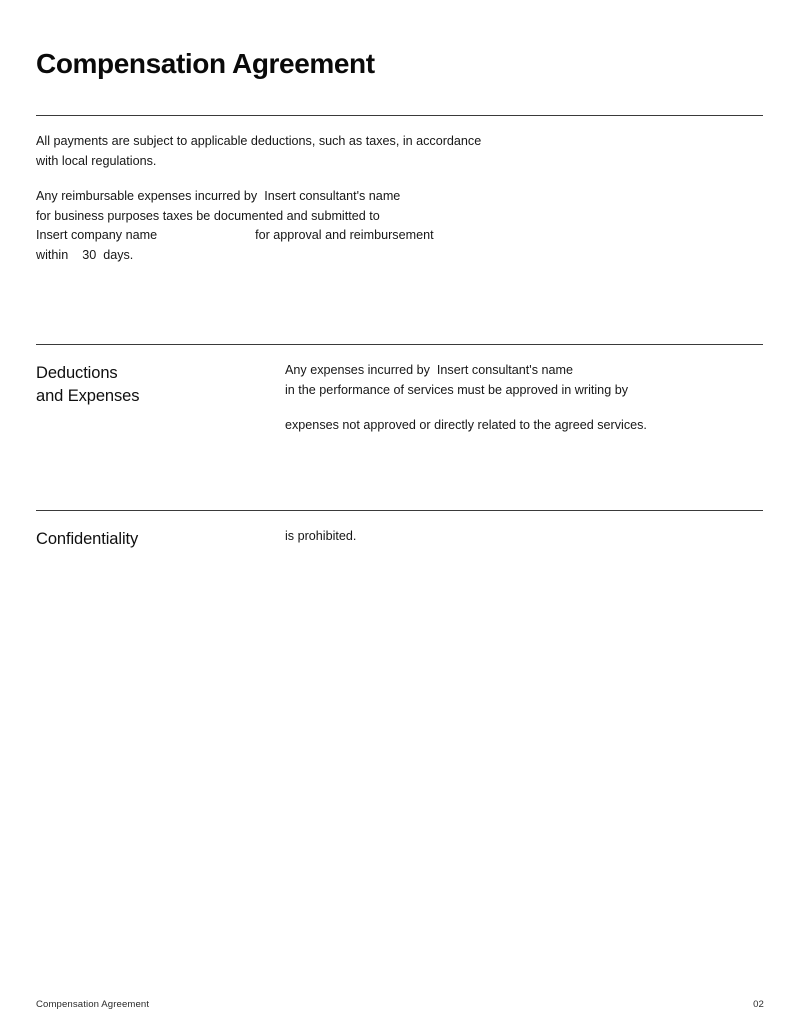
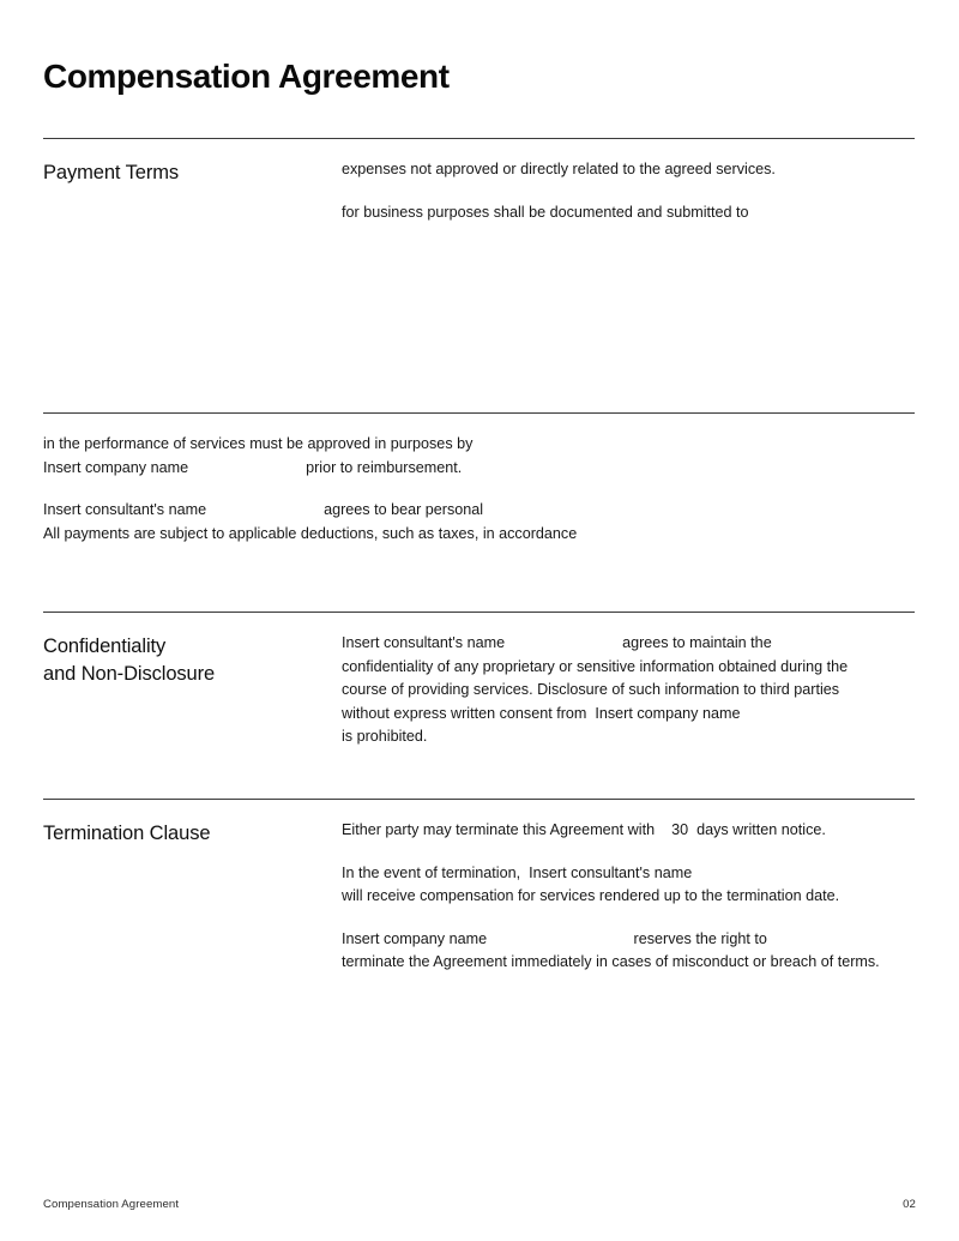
  Compensation Agreement
+ Payment Terms
- All payments are subject to applicable deductions, such as taxes, in accordance
+ expenses not approved or directly related to the agreed services.
- with local regulations.
- Any reimbursable expenses incurred by Insert consultant's name
- for business purposes taxes be documented and submitted to
+ for business purposes shall be documented and submitted to
- Insert company name for approval and reimbursement
- within 30 days.
- Deductions
- and Expenses
- Any expenses incurred by Insert consultant's name
- in the performance of services must be approved in writing by
+ in the performance of services must be approved in purposes by
+ Insert company name prior to reimbursement.
+ Insert consultant's name agrees to bear personal
- expenses not approved or directly related to the agreed services.
+ All payments are subject to applicable deductions, such as taxes, in accordance
  Confidentiality
+ and Non-Disclosure
+ Insert consultant's name agrees to maintain the
+ confidentiality of any proprietary or sensitive information obtained during the
+ course of providing services. Disclosure of such information to third parties
+ without express written consent from Insert company name
  is prohibited.
+ Termination Clause
+ Either party may terminate this Agreement with 30 days written notice.
+ In the event of termination, Insert consultant's name
+ will receive compensation for services rendered up to the termination date.
+ Insert company name reserves the right to
+ terminate the Agreement immediately in cases of misconduct or breach of terms.
  Compensation Agreement
  02
